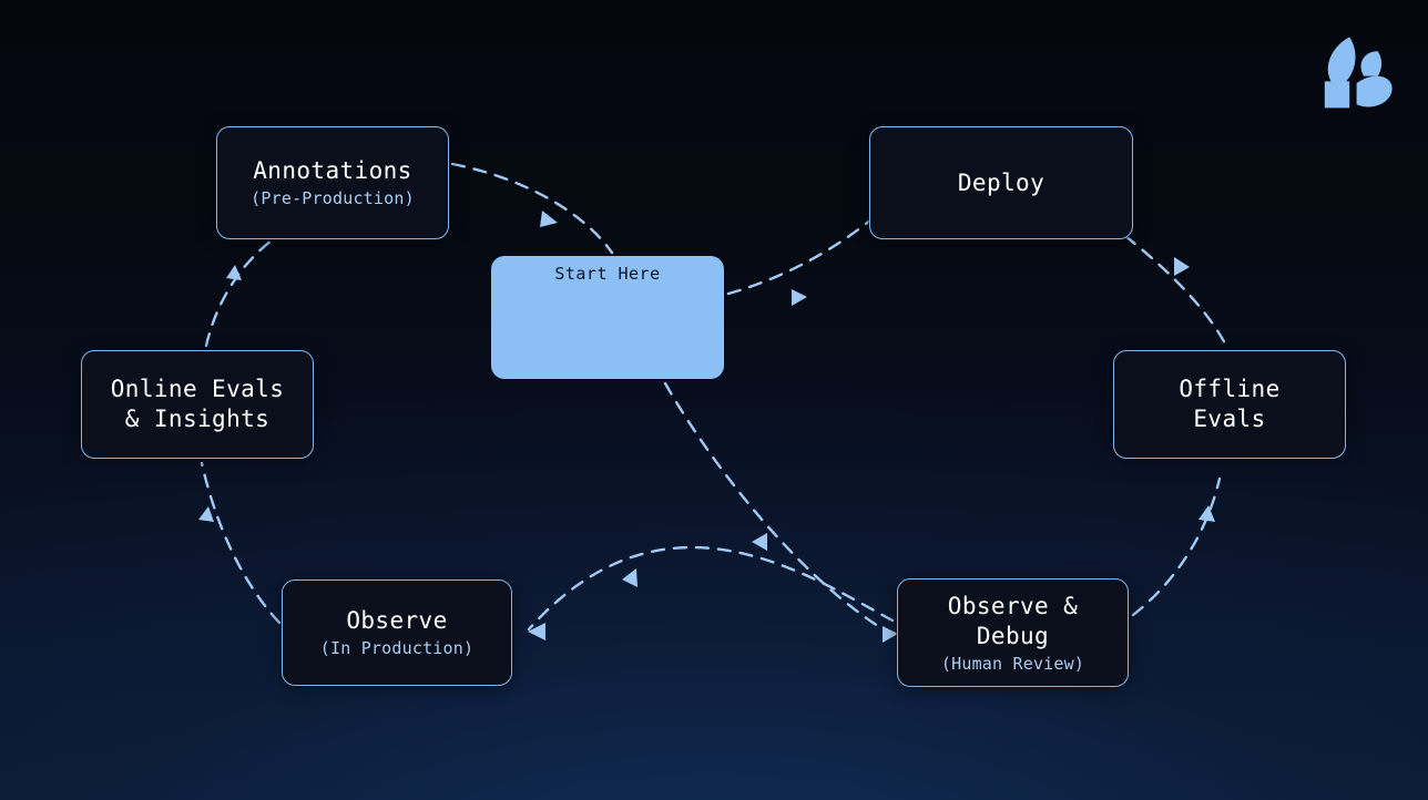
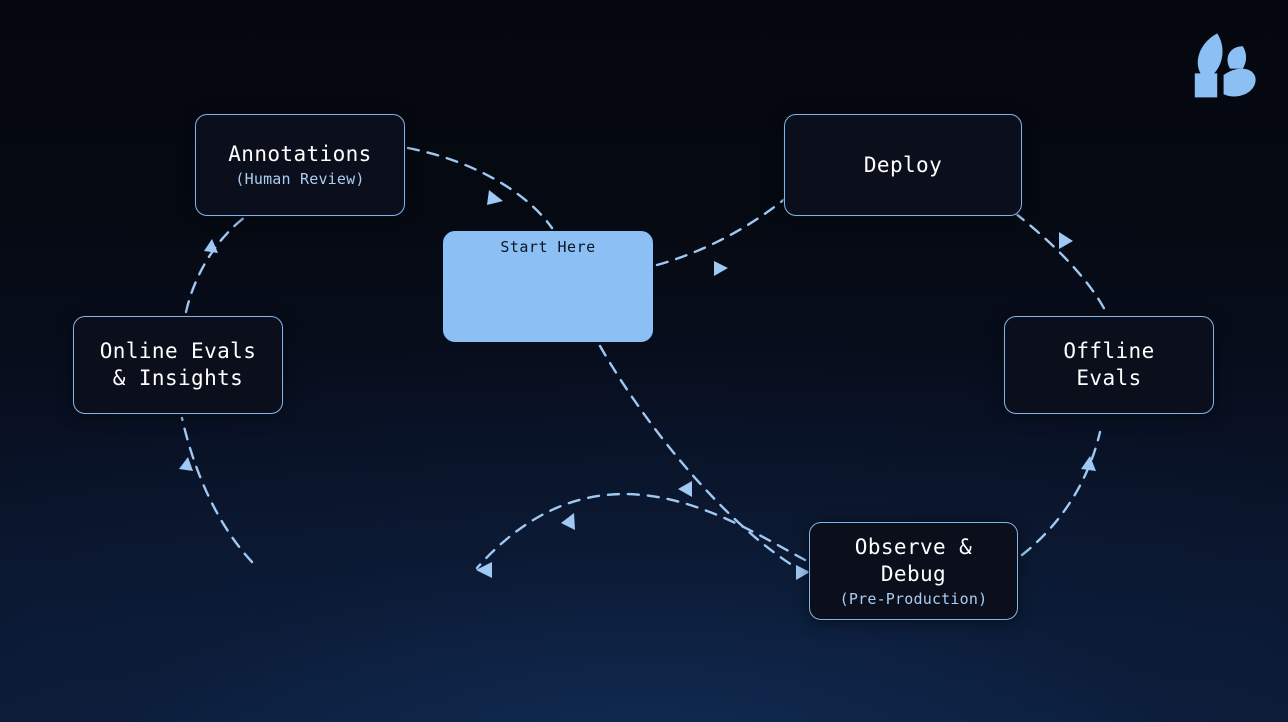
  Annotations
- (Pre-Production)
+ (Human Review)
  Online Evals
  & Insights
- Observe
- (In Production)
  Start Here
  Deploy
  Offline
  Evals
  Observe &
  Debug
- (Human Review)
+ (Pre-Production)
